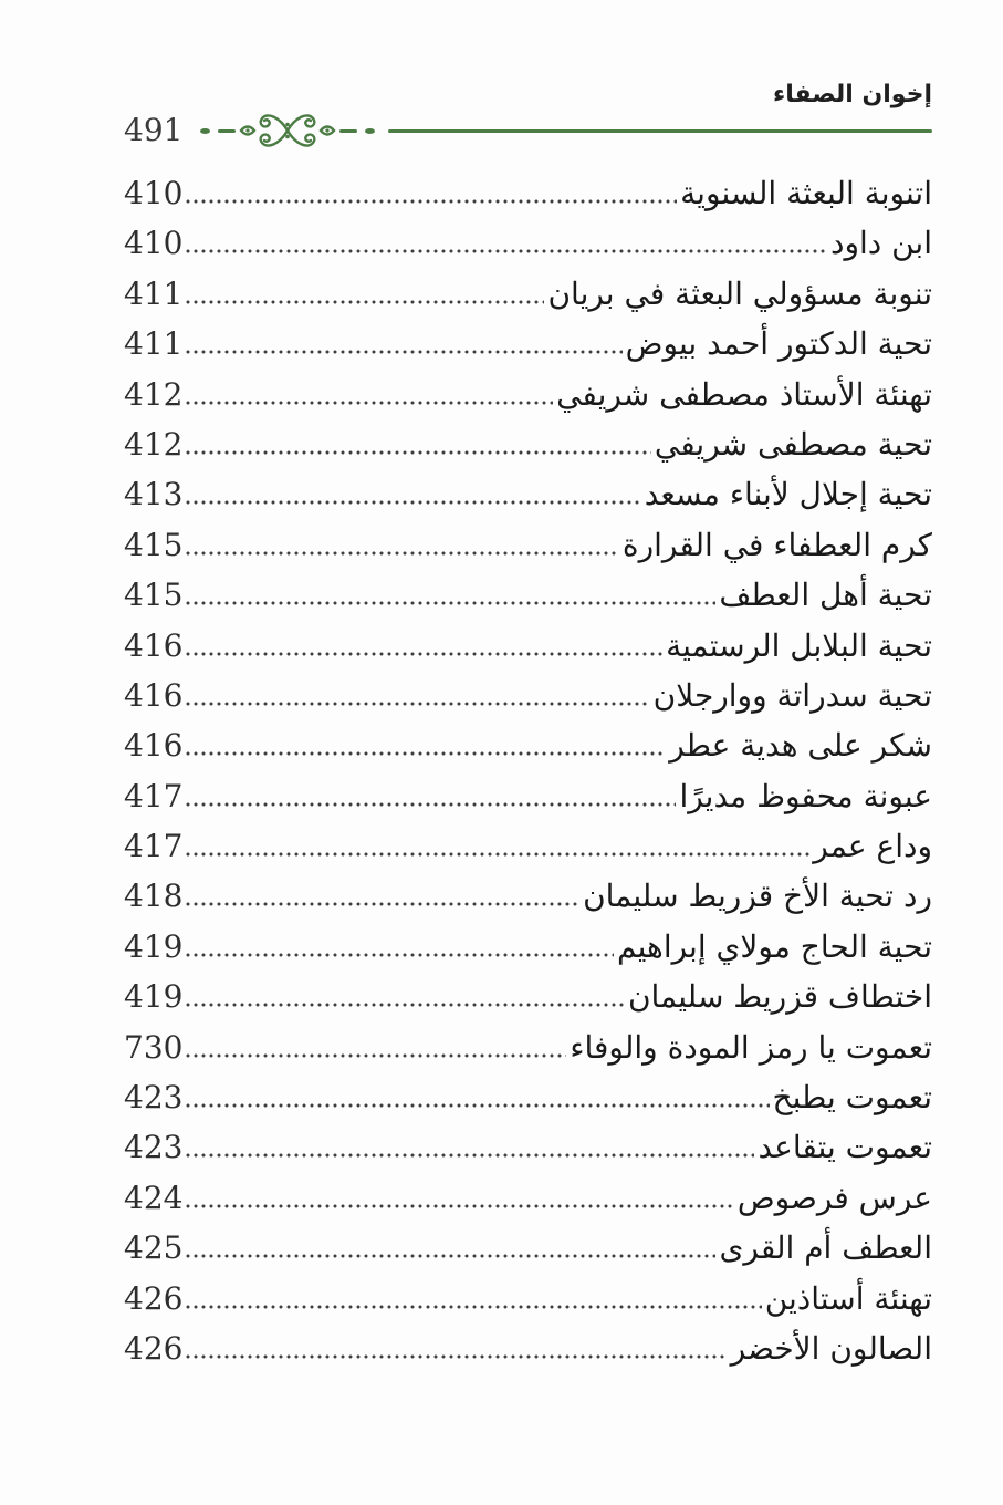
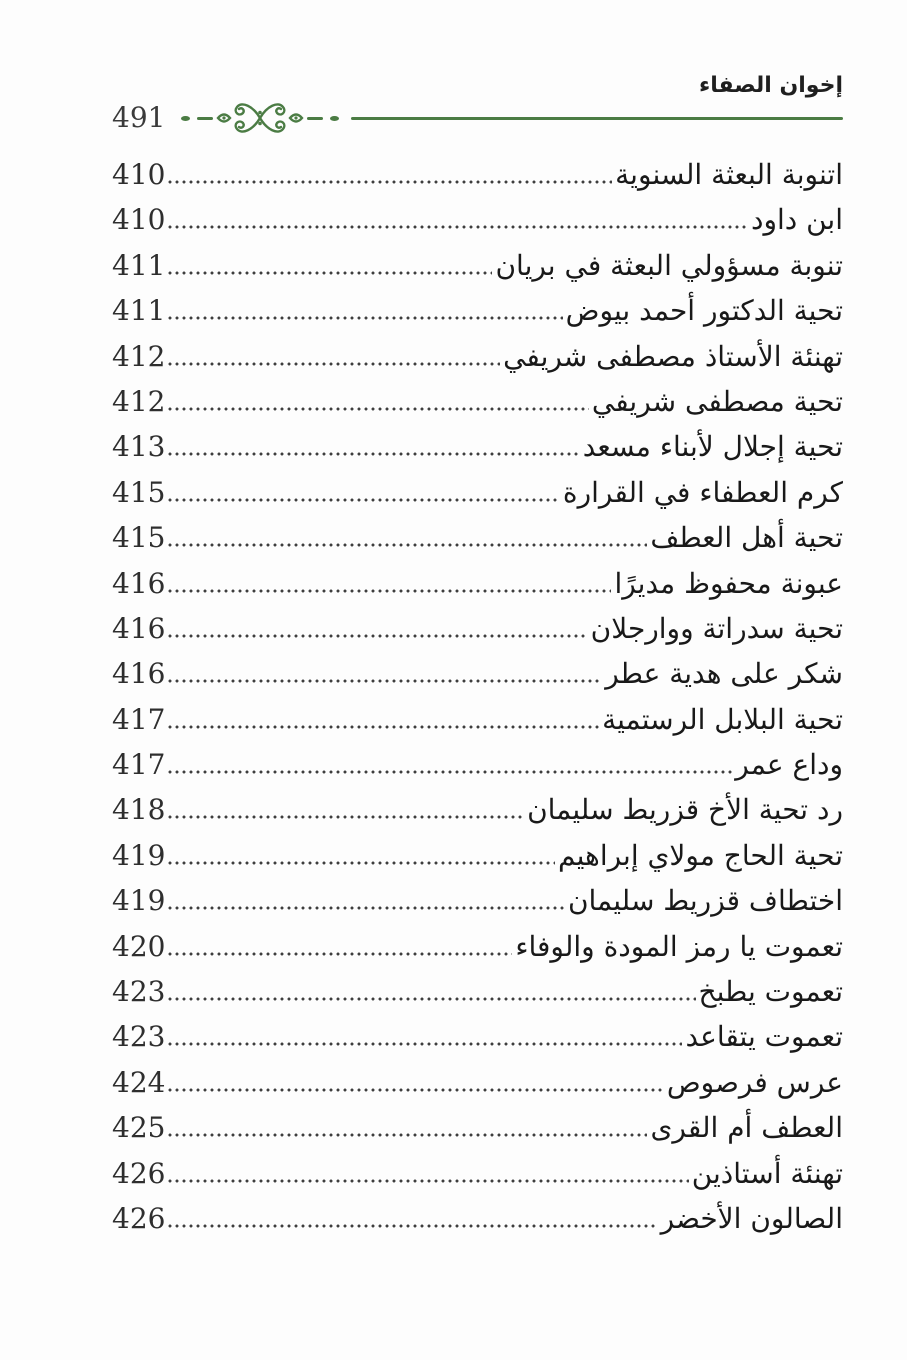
  إخوان الصفاء
  491
  اتنوبة البعثة السنوية
  410
  ابن داود
  410
  تنوبة مسؤولي البعثة في بريان
  411
  تحية الدكتور أحمد بيوض
  411
  تهنئة الأستاذ مصطفى شريفي
  412
  تحية مصطفى شريفي
  412
  تحية إجلال لأبناء مسعد
  413
  كرم العطفاء في القرارة
  415
  تحية أهل العطف
  415
- تحية البلابل الرستمية
+ عبونة محفوظ مديرًا
  416
  تحية سدراتة ووارجلان
  416
  شكر على هدية عطر
  416
- عبونة محفوظ مديرًا
+ تحية البلابل الرستمية
  417
  وداع عمر
  417
  رد تحية الأخ قزريط سليمان
  418
  تحية الحاج مولاي إبراهيم
  419
  اختطاف قزريط سليمان
  419
  تعموت يا رمز المودة والوفاء
- 730
+ 420
  تعموت يطبخ
  423
  تعموت يتقاعد
  423
  عرس فرصوص
  424
  العطف أم القرى
  425
  تهنئة أستاذين
  426
  الصالون الأخضر
  426
